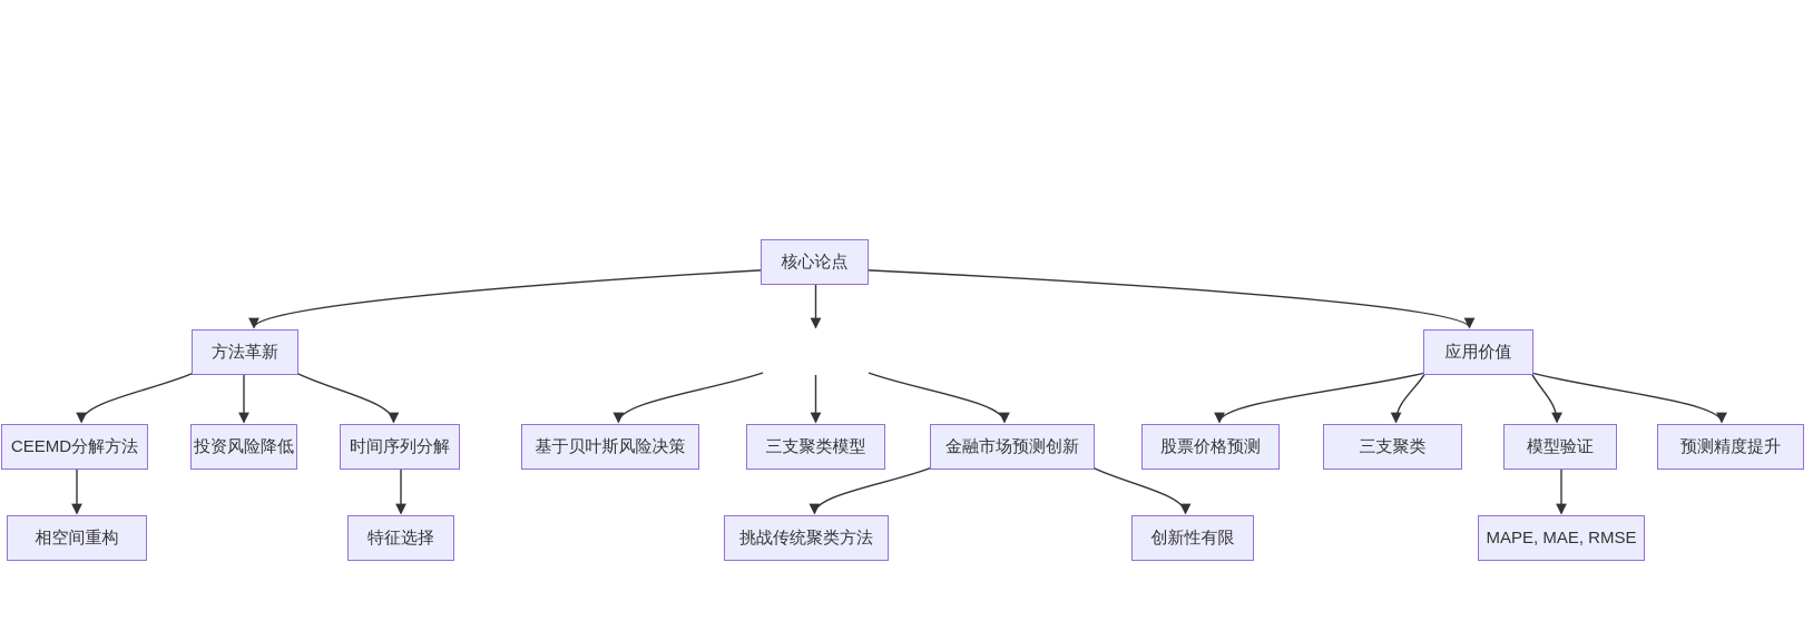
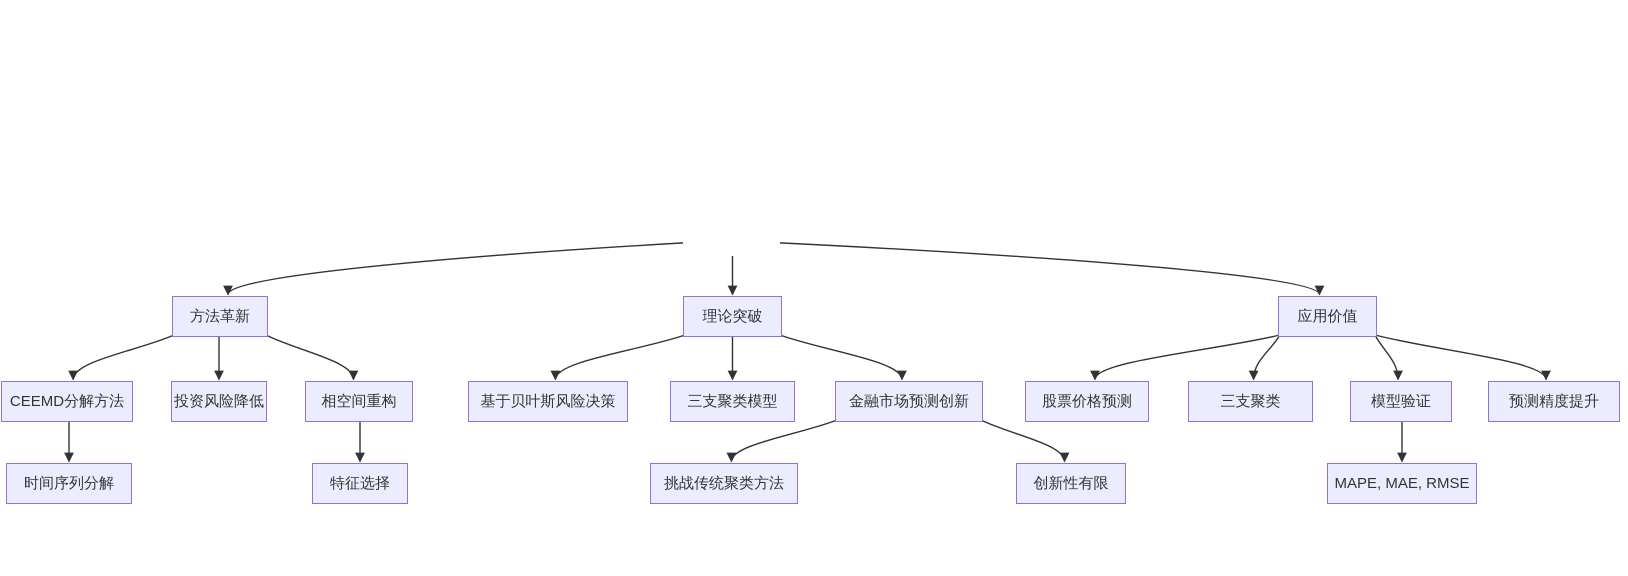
- 核心论点
  方法革新
+ 理论突破
  应用价值
  CEEMD分解方法
  投资风险降低
- 时间序列分解
+ 相空间重构
  基于贝叶斯风险决策
  三支聚类模型
  金融市场预测创新
  股票价格预测
  三支聚类
  模型验证
  预测精度提升
- 相空间重构
+ 时间序列分解
  特征选择
  挑战传统聚类方法
  创新性有限
  MAPE, MAE, RMSE
